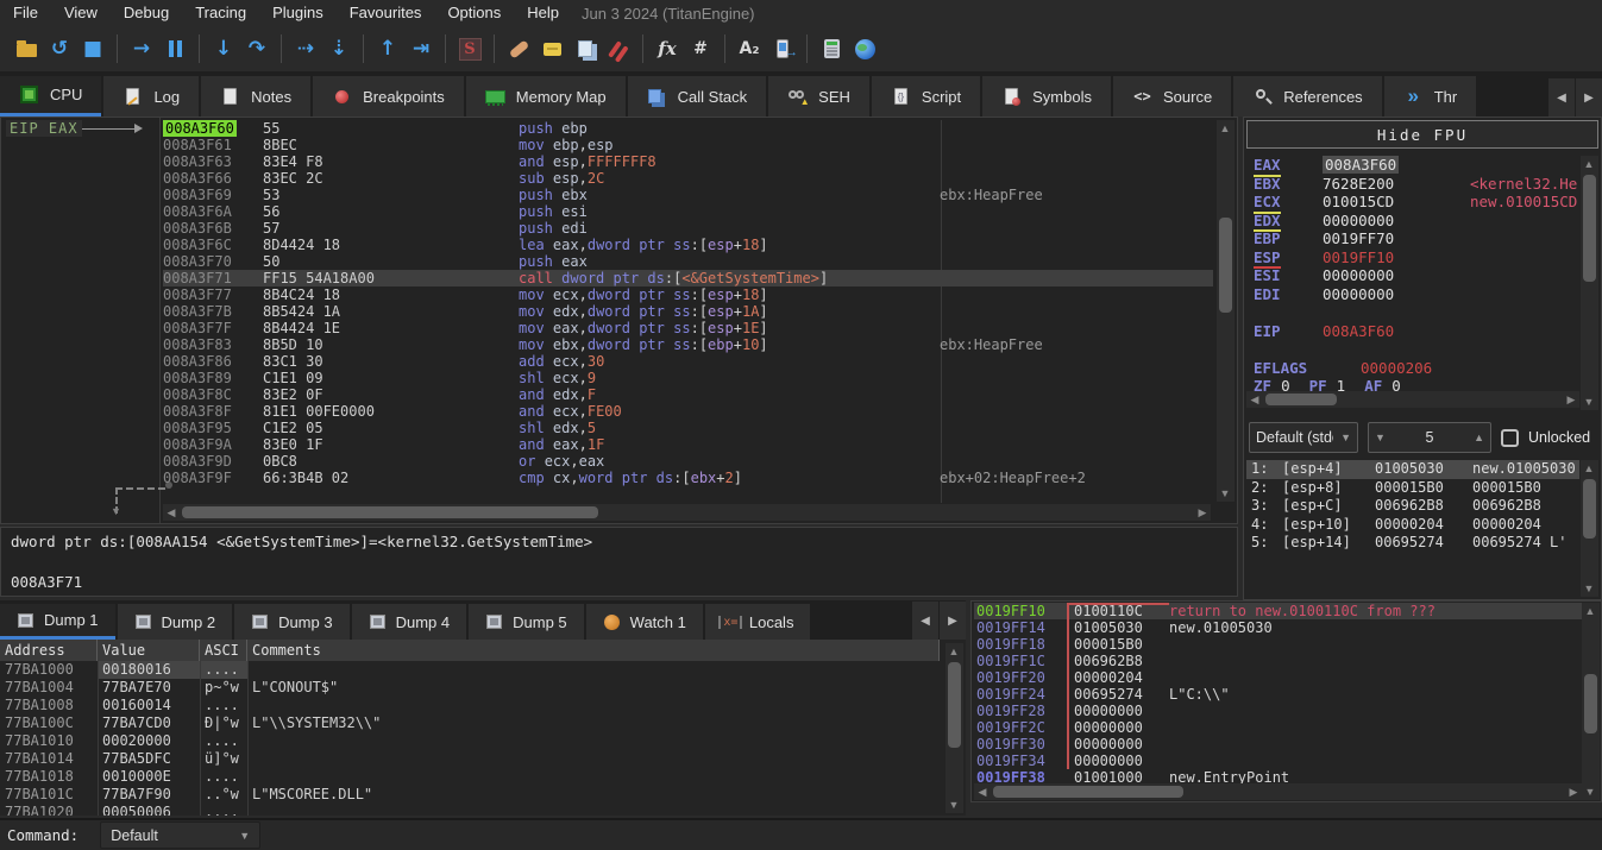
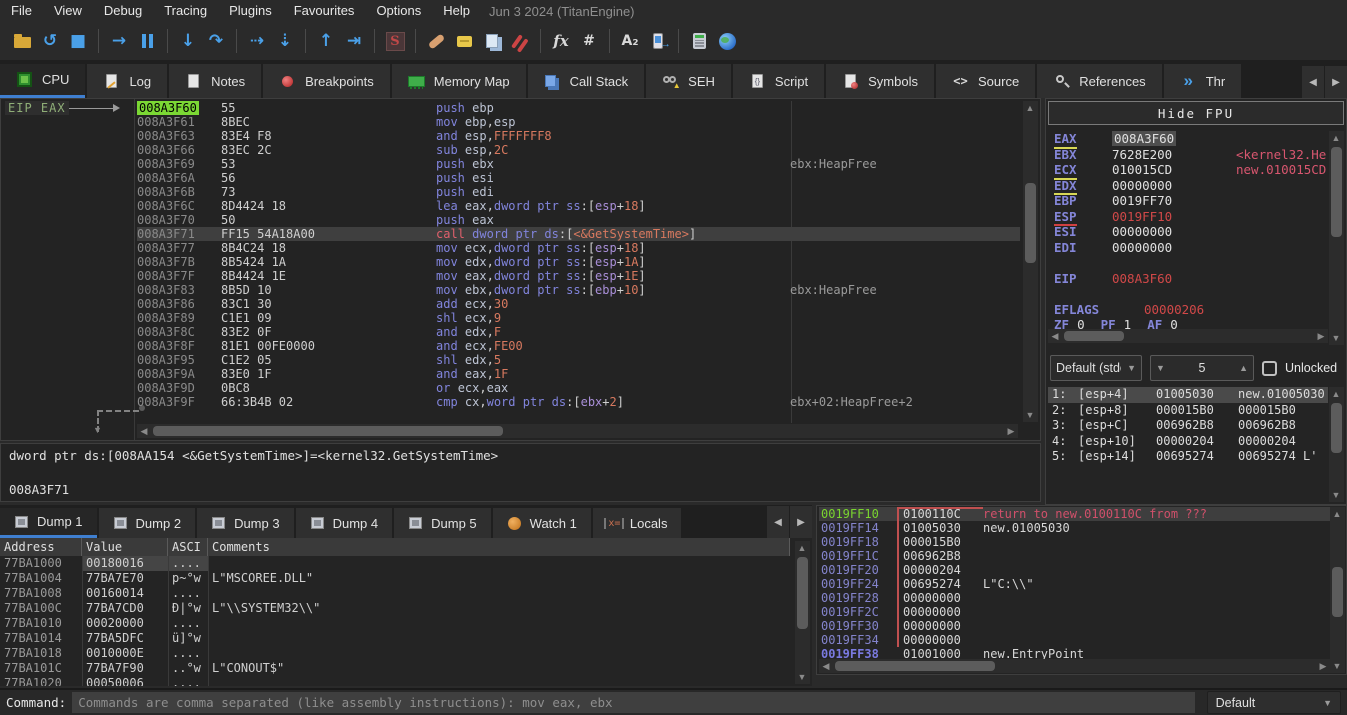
  File
  View
  Debug
  Tracing
  Plugins
  Favourites
  Options
  Help
  Jun 3 2024 (TitanEngine)
  ↺
  ■
  →
  ↓
  ↷
  ⇢
  ⇣
  ↑
  ⇥
  S
  fx
  #
  A₂
  →
  CPU
  Log
  Notes
  Breakpoints
  Memory Map
  Call Stack
  ▲
  SEH
  {}
  Script
  Symbols
  <>
  Source
  References
  »
  Thr
  ◀
  ▶
  EIP EAX
  ▼
  008A3F60
  55
  push ebp
  008A3F61
  8BEC
  mov ebp,esp
  008A3F63
  83E4 F8
  and esp,FFFFFFF8
  008A3F66
  83EC 2C
  sub esp,2C
  008A3F69
  53
  push ebx
  ebx:HeapFree
  008A3F6A
  56
  push esi
  008A3F6B
- 57
+ 73
  push edi
  008A3F6C
  8D4424 18
  lea eax,dword ptr ss:[esp+18]
  008A3F70
  50
  push eax
  008A3F71
  FF15 54A18A00
  call dword ptr ds:[<&GetSystemTime>]
  008A3F77
  8B4C24 18
  mov ecx,dword ptr ss:[esp+18]
  008A3F7B
  8B5424 1A
  mov edx,dword ptr ss:[esp+1A]
  008A3F7F
  8B4424 1E
  mov eax,dword ptr ss:[esp+1E]
  008A3F83
  8B5D 10
  mov ebx,dword ptr ss:[ebp+10]
  ebx:HeapFree
  008A3F86
  83C1 30
  add ecx,30
  008A3F89
  C1E1 09
  shl ecx,9
  008A3F8C
  83E2 0F
  and edx,F
  008A3F8F
  81E1 00FE0000
  and ecx,FE00
  008A3F95
  C1E2 05
  shl edx,5
  008A3F9A
  83E0 1F
  and eax,1F
  008A3F9D
  0BC8
  or ecx,eax
  008A3F9F
  66:3B4B 02
  cmp cx,word ptr ds:[ebx+2]
  ebx+02:HeapFree+2
  ◀
  ▶
  ▲
  ▼
  dword ptr ds:[008AA154 <&GetSystemTime>]=<kernel32.GetSystemTime>
  008A3F71
  Hide FPU
  EAX
  008A3F60
  EBX
  7628E200
  <kernel32.He
  ECX
  010015CD
  new.010015CD
  EDX
  00000000
  EBP
  0019FF70
  ESP
  0019FF10
  ESI
  00000000
  EDI
  00000000
  EIP
  008A3F60
  EFLAGS
  00000206
  ZF
  0
  PF
  1
  AF
  0
  ◀
  ▶
  ▲
  ▼
  Default (std
  ▼
  ▼
  5
  ▲
  Unlocked
  1:
  [esp+4]
  01005030
  new.01005030
  2:
  [esp+8]
  000015B0
  000015B0
  3:
  [esp+C]
  006962B8
  006962B8
  4:
  [esp+10]
  00000204
  00000204
  5:
  [esp+14]
  00695274
  00695274 L'
  ▲
  ▼
  Dump 1
  Dump 2
  Dump 3
  Dump 4
  Dump 5
  Watch 1
  x=
  Locals
  ◀
  ▶
  Address
  Value
  ASCI
  Comments
  77BA1000
  00180016
  ....
  77BA1004
  77BA7E70
  p~°w
- L"CONOUT$"
+ L"MSCOREE.DLL"
  77BA1008
  00160014
  ....
  77BA100C
  77BA7CD0
  Ð|°w
  L"\\SYSTEM32\\"
  77BA1010
  00020000
  ....
  77BA1014
  77BA5DFC
  ü]°w
  77BA1018
  0010000E
  ....
  77BA101C
  77BA7F90
  ..°w
- L"MSCOREE.DLL"
+ L"CONOUT$"
  77BA1020
  00050006
  ....
  ▲
  ▼
  0019FF10
  0100110C
  return to new.0100110C from ???
  0019FF14
  01005030
  new.01005030
  0019FF18
  000015B0
  0019FF1C
  006962B8
  0019FF20
  00000204
  0019FF24
  00695274
  L"C:\\"
  0019FF28
  00000000
  0019FF2C
  00000000
  0019FF30
  00000000
  0019FF34
  00000000
  0019FF38
  01001000
  new.EntryPoint
  ◀
  ▶
  ▲
  ▼
  Command:
+ Commands are comma separated (like assembly instructions): mov eax, ebx
  Default
  ▼
